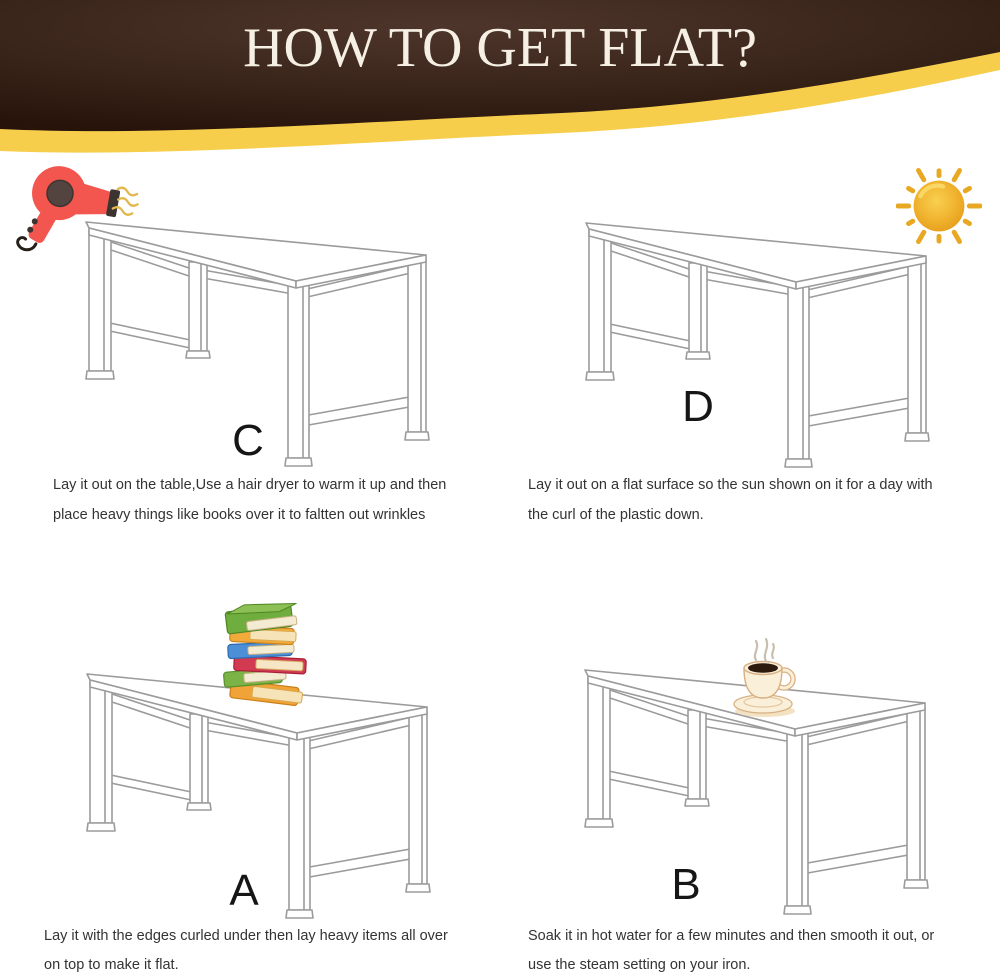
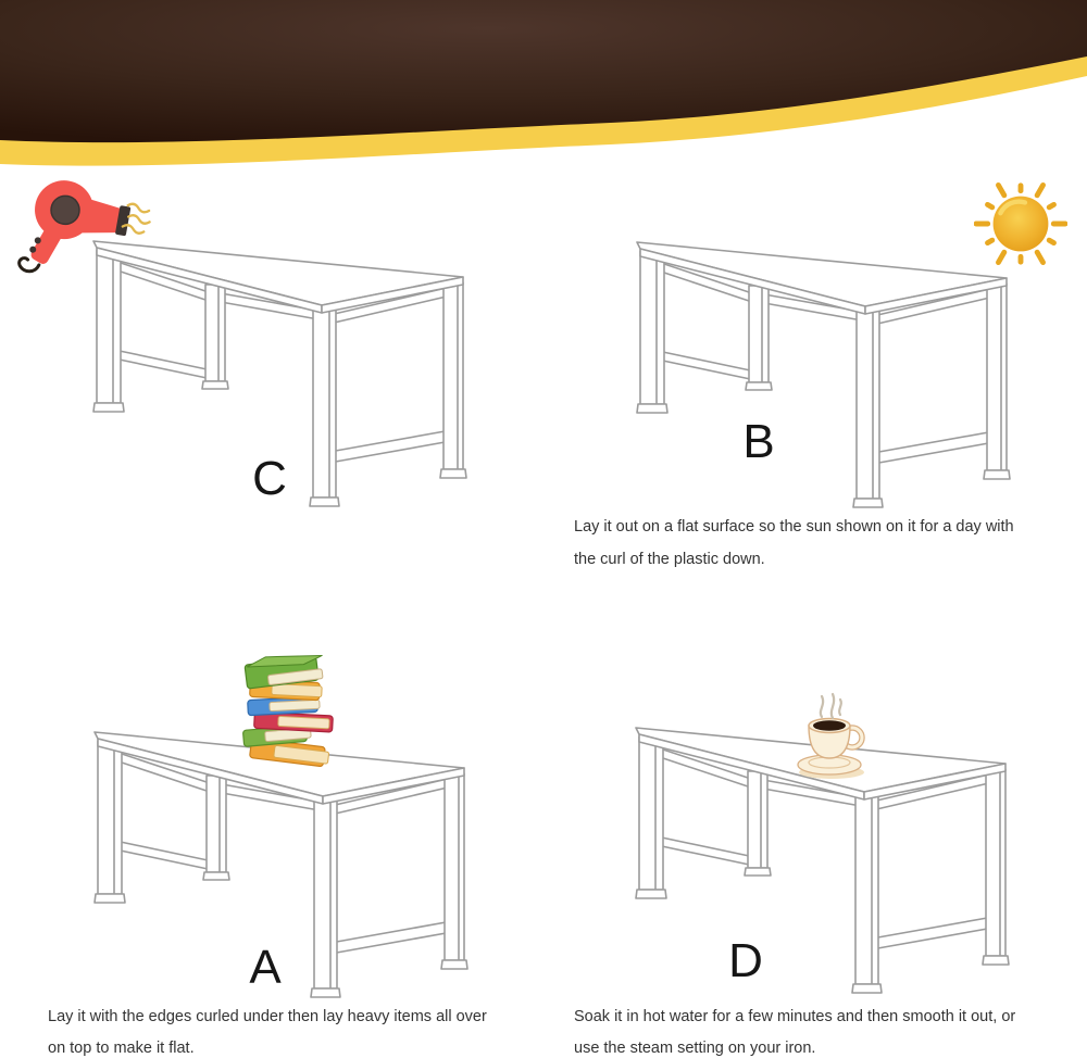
- HOW TO GET FLAT?
  C
- D
+ B
  A
- B
+ D
- Lay it out on the table,Use a hair dryer to warm it up and then
- place heavy things like books over it to faltten out wrinkles
  Lay it out on a flat surface so the sun shown on it for a day with
  the curl of the plastic down.
  Lay it with the edges curled under then lay heavy items all over
  on top to make it flat.
  Soak it in hot water for a few minutes and then smooth it out, or
  use the steam setting on your iron.
